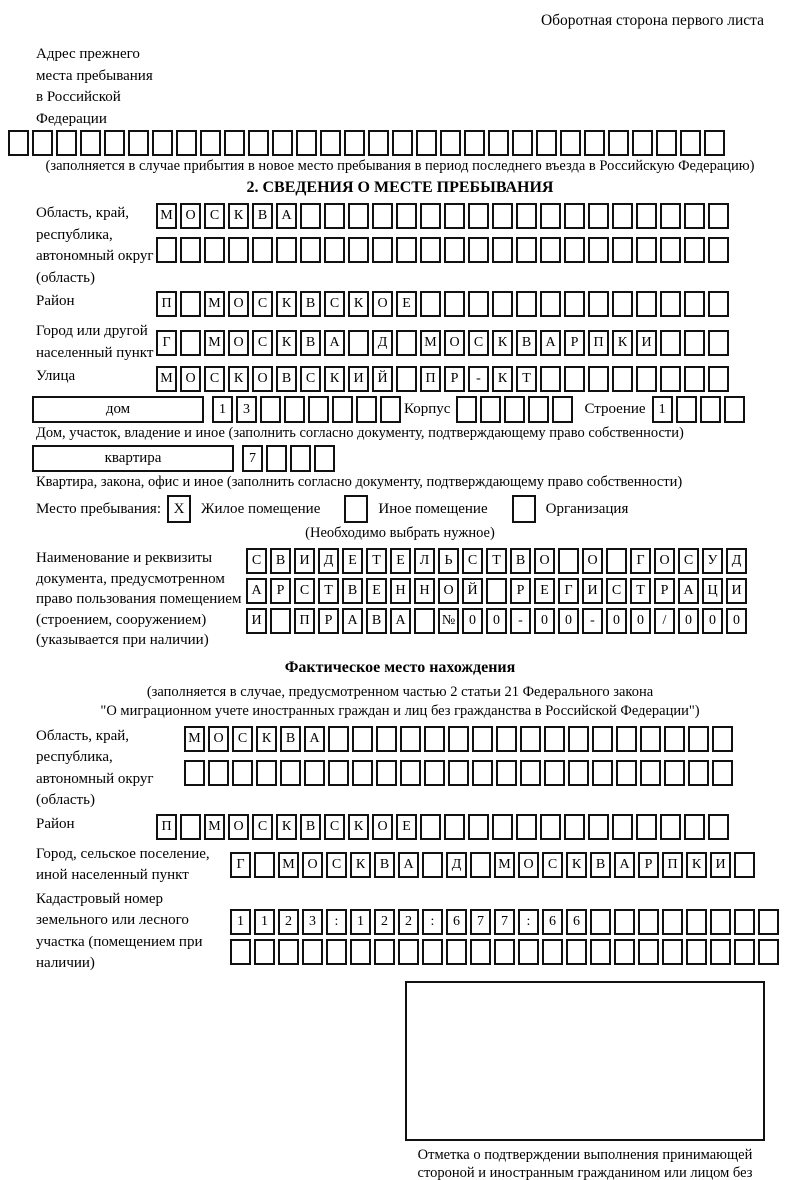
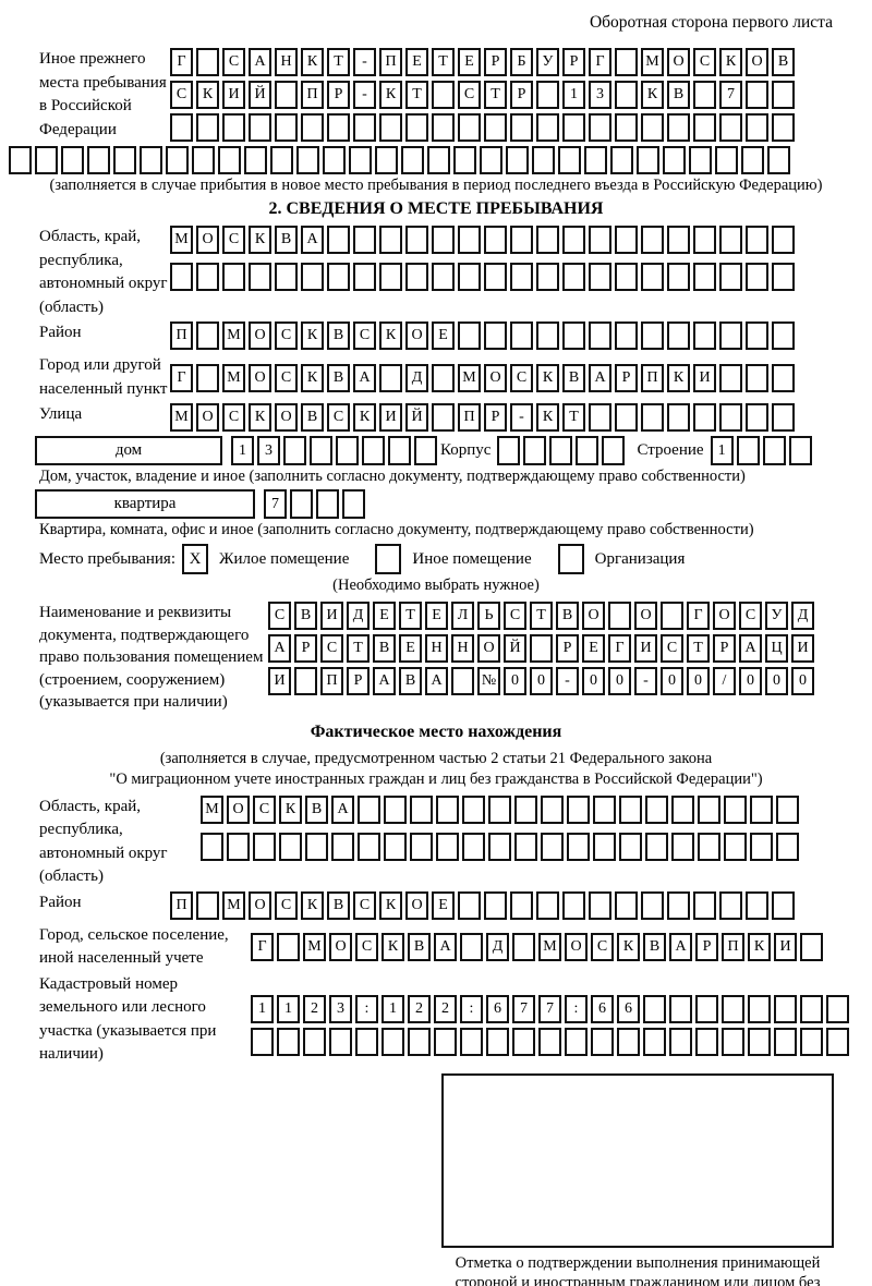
  Оборотная сторона первого листа
- Адрес прежнего места пребывания в Российской Федерации
+ Иное прежнего места пребывания в Российской Федерации
+ Г С А Н К Т - П Е Т Е Р Б У Р Г М О С К О В
+ С К И Й П Р - К Т С Т Р 1 3 К В 7
  (заполняется в случае прибытия в новое место пребывания в период последнего въезда в Российскую Федерацию)
  2. СВЕДЕНИЯ О МЕСТЕ ПРЕБЫВАНИЯ
  Область, край, республика, автономный округ (область)
  М О С К В А
  Район
  П М О С К В С К О Е
  Город или другой населенный пункт
  Г М О С К В А Д М О С К В А Р П К И
  Улица
  М О С К О В С К И Й П Р - К Т
  дом 1 3 Корпус Строение 1
  Дом, участок, владение и иное (заполнить согласно документу, подтверждающему право собственности)
  квартира 7
- Квартира, закона, офис и иное (заполнить согласно документу, подтверждающему право собственности)
+ Квартира, комната, офис и иное (заполнить согласно документу, подтверждающему право собственности)
  Место пребывания:
  X
  Жилое помещение
  Иное помещение
  Организация
  (Необходимо выбрать нужное)
- Наименование и реквизиты документа, предусмотренном право пользования помещением (строением, сооружением) (указывается при наличии)
+ Наименование и реквизиты документа, подтверждающего право пользования помещением (строением, сооружением) (указывается при наличии)
  С В И Д Е Т Е Л Ь С Т В О О Г О С У Д
  А Р С Т В Е Н Н О Й Р Е Г И С Т Р А Ц И
  И П Р А В А № 0 0 - 0 0 - 0 0 / 0 0 0
  Фактическое место нахождения
  (заполняется в случае, предусмотренном частью 2 статьи 21 Федерального закона
  "О миграционном учете иностранных граждан и лиц без гражданства в Российской Федерации")
  Область, край, республика, автономный округ (область)
  М О С К В А
  Район
  П М О С К В С К О Е
- Город, сельское поселение, иной населенный пункт
+ Город, сельское поселение, иной населенный учете
  Г М О С К В А Д М О С К В А Р П К И
- Кадастровый номер земельного или лесного участка (помещением при наличии)
+ Кадастровый номер земельного или лесного участка (указывается при наличии)
  1 1 2 3 : 1 2 2 : 6 7 7 : 6 6
